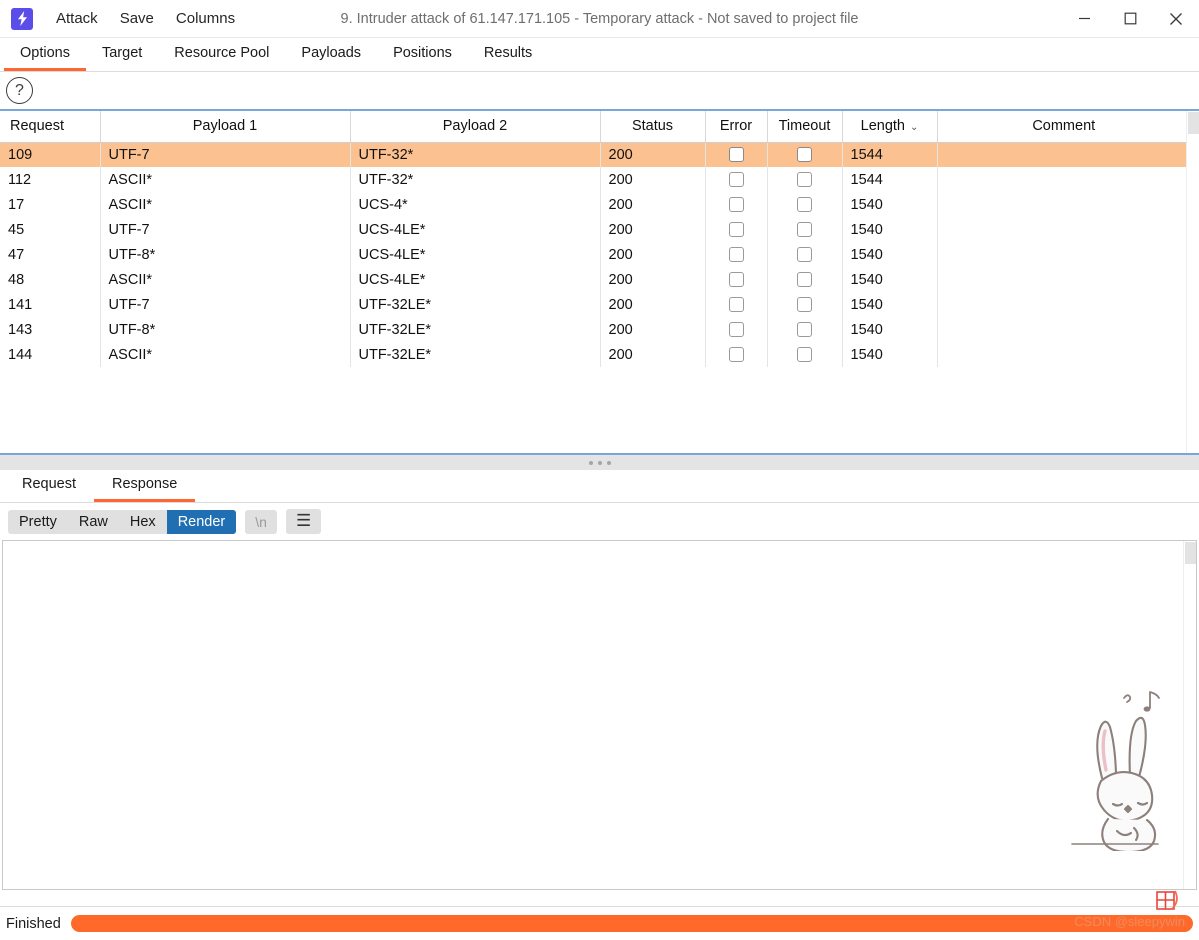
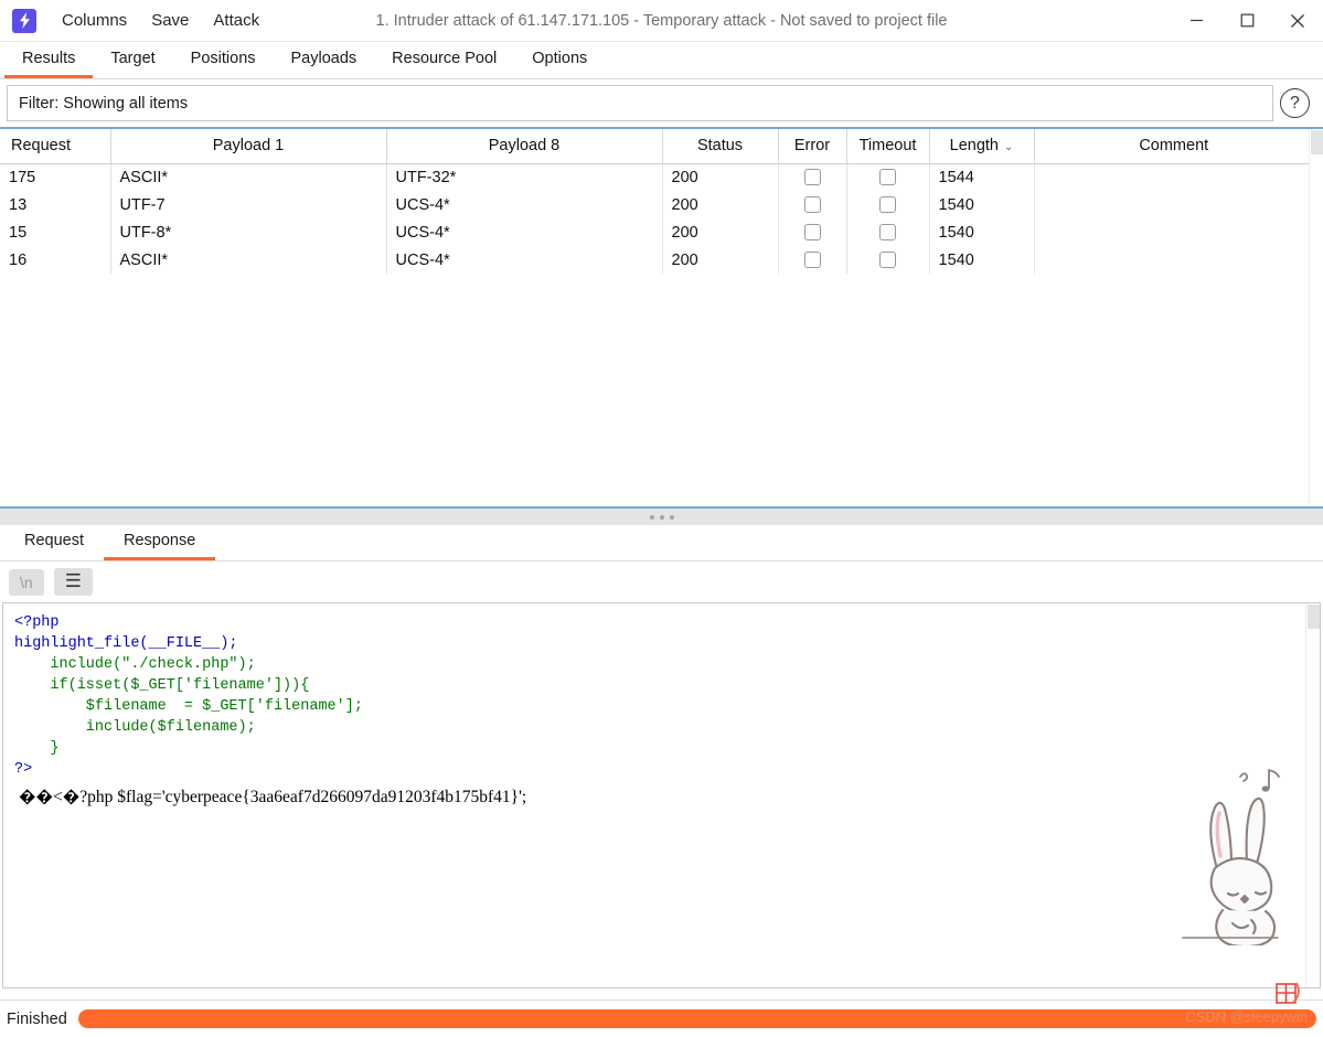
- Attack
+ Columns
  Save
- Columns
+ Attack
- 9. Intruder attack of 61.147.171.105 - Temporary attack - Not saved to project file
+ 1. Intruder attack of 61.147.171.105 - Temporary attack - Not saved to project file
- Options
+ Results
  Target
- Resource Pool
+ Positions
  Payloads
- Positions
+ Resource Pool
- Results
+ Options
+ Filter: Showing all items
  ?
- Request	Payload 1	Payload 2	Status	Error	Timeout	Length ⌄	Comment
+ Request	Payload 1	Payload 8	Status	Error	Timeout	Length ⌄	Comment
- 109	UTF-7	UTF-32*	200			1544
- 112	ASCII*	UTF-32*	200			1544
+ 175	ASCII*	UTF-32*	200			1544
+ 13	UTF-7	UCS-4*	200			1540
+ 15	UTF-8*	UCS-4*	200			1540
- 17	ASCII*	UCS-4*	200			1540
+ 16	ASCII*	UCS-4*	200			1540
- 45	UTF-7	UCS-4LE*	200			1540
- 47	UTF-8*	UCS-4LE*	200			1540
- 48	ASCII*	UCS-4LE*	200			1540
- 141	UTF-7	UTF-32LE*	200			1540
- 143	UTF-8*	UTF-32LE*	200			1540
- 144	ASCII*	UTF-32LE*	200			1540
  Request
  Response
- Pretty
- Raw
- Hex
- Render
  \n
  ☰
+ <?php highlight_file(__FILE__); include("./check.php"); if(isset($_GET['filename'])){ $filename = $_GET['filename']; include($filename); } ?>
+ ��<�?php $flag='cyberpeace{3aa6eaf7d266097da91203f4b175bf41}';
  Finished
  CSDN @sleepywin
